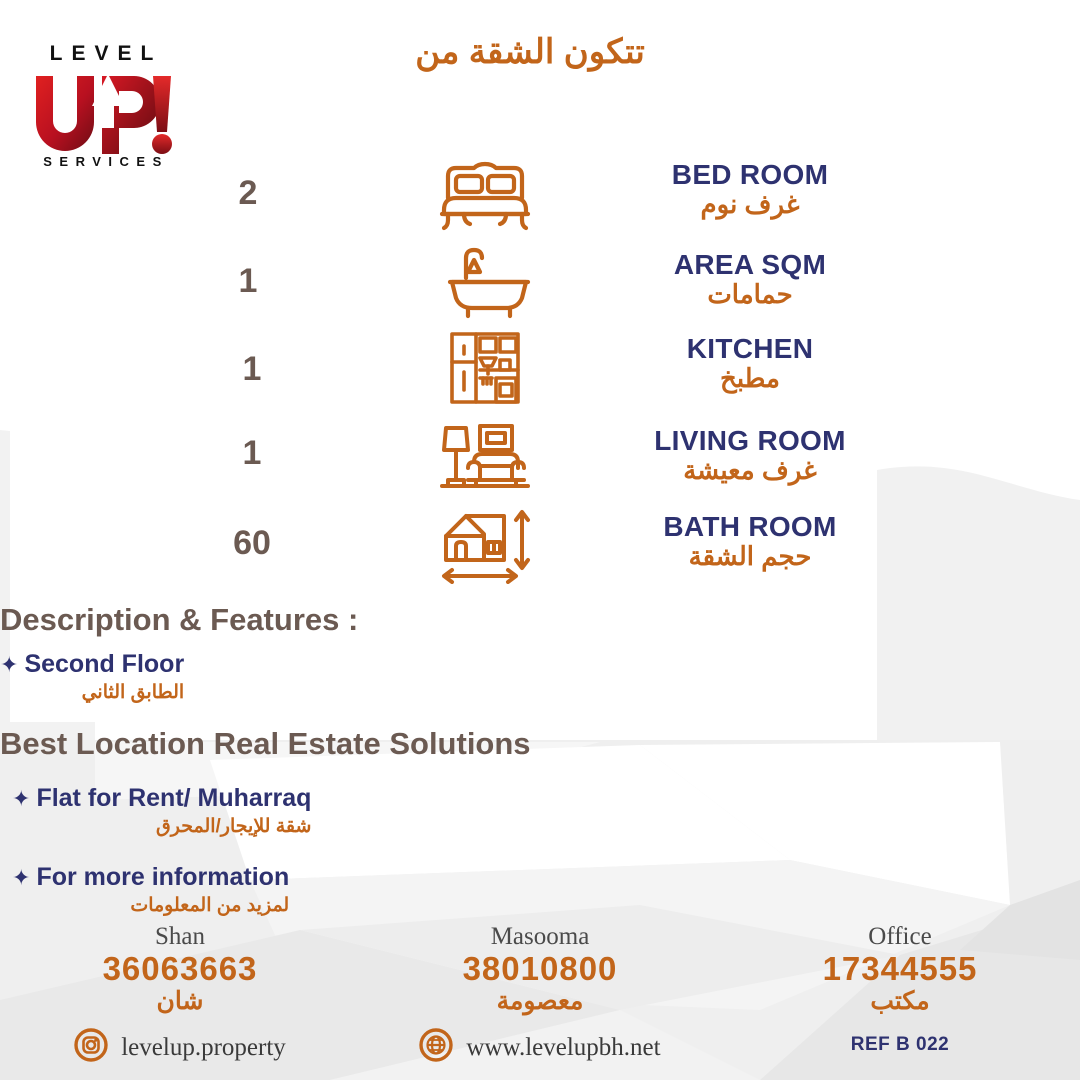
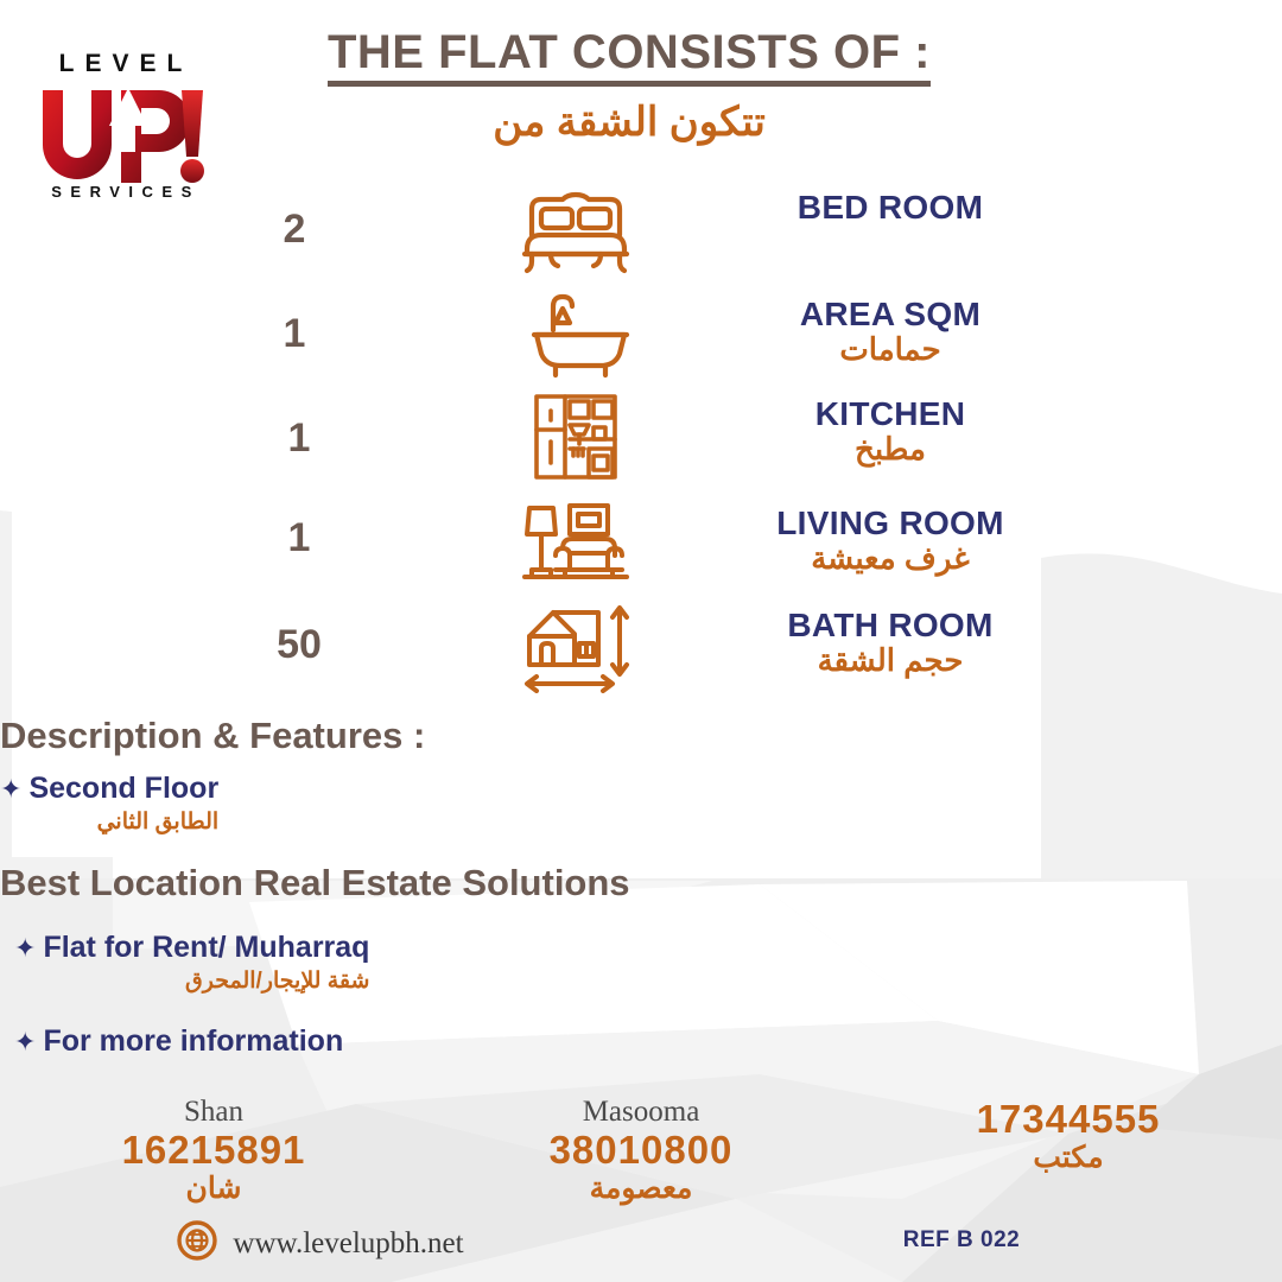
  LEVEL
  SERVICES
+ THE FLAT CONSISTS OF :
  تتكون الشقة من
  2
  BED ROOM
- غرف نوم
  1
  AREA SQM
  حمامات
  1
  KITCHEN
  مطبخ
  1
  LIVING ROOM
  غرف معيشة
- 60
+ 50
  BATH ROOM
  حجم الشقة
  Description & Features :
  ✦
  Second Floor
  الطابق الثاني
  Best Location Real Estate Solutions
  ✦
  Flat for Rent/ Muharraq
  شقة للإيجار/المحرق
  ✦
  For more information
- لمزيد من المعلومات
  Shan
- 36063663
+ 16215891
  شان
  Masooma
  38010800
  معصومة
- Office
  17344555
  مكتب
- levelup.property
  www.levelupbh.net
  REF B 022
